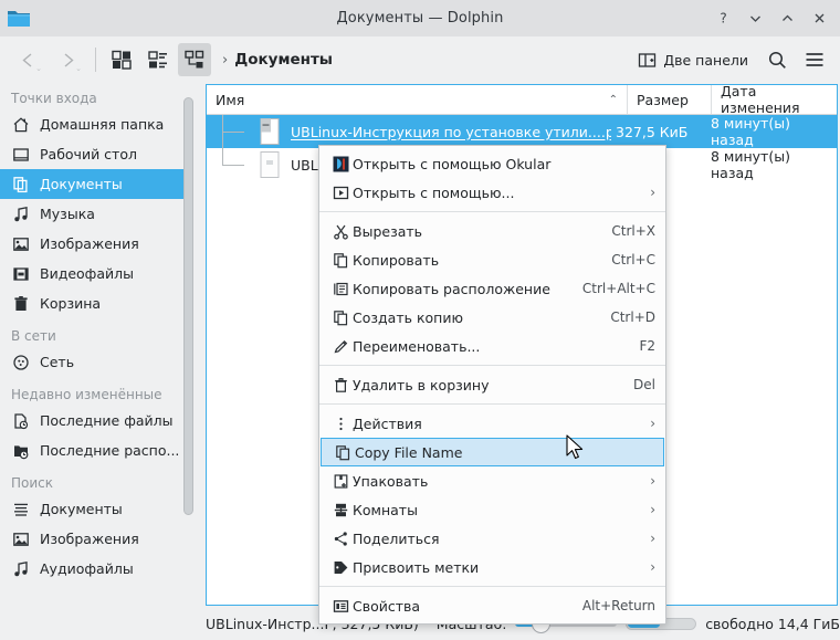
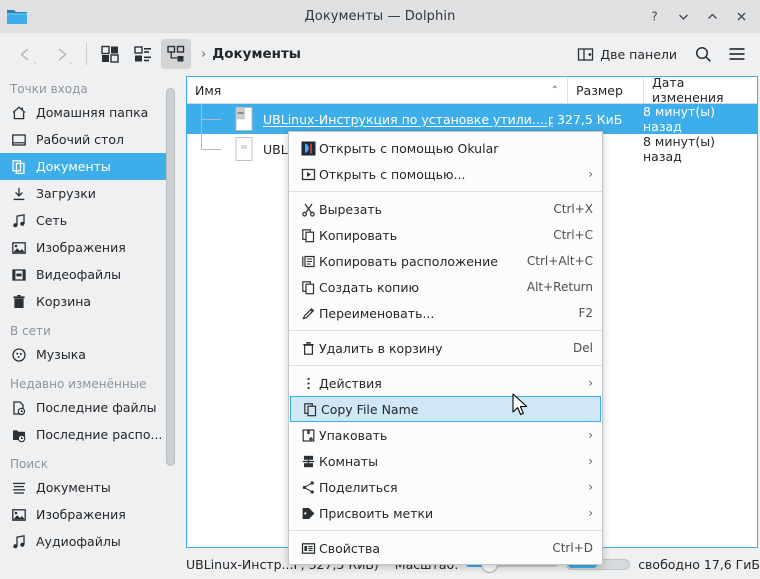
  Документы — Dolphin
  ?
  ⌄
  ⌄
  ›
  Документы
  Две панели
  Точки входа
  Домашняя папка
  Рабочий стол
  Документы
+ Загрузки
- Музыка
+ Сеть
  Изображения
  Видеофайлы
  Корзина
  В сети
- Сеть
+ Музыка
  Недавно изменённые
  Последние файлы
  Последние распо...
  Поиск
  Документы
  Изображения
  Аудиофайлы
  Имя
  ⌃
  Размер
  Дата изменения
  UBLinux-Инструкция по установке утили....p
  327,5 КиБ
  8 минут(ы) назад
  UBL
  8 минут(ы) назад
- свободно 14,4 ГиБ
+ свободно 17,6 ГиБ
  Открыть с помощью Okular
  Открыть с помощью...
  ›
  Вырезать
  Ctrl+X
  Копировать
  Ctrl+C
  Копировать расположение
  Ctrl+Alt+C
  Создать копию
- Ctrl+D
+ Alt+Return
  Переименовать...
  F2
  Удалить в корзину
  Del
  Действия
  ›
  Copy File Name
  Упаковать
  ›
  Комнаты
  ›
  Поделиться
  ›
  Присвоить метки
  ›
  Свойства
- Alt+Return
+ Ctrl+D
